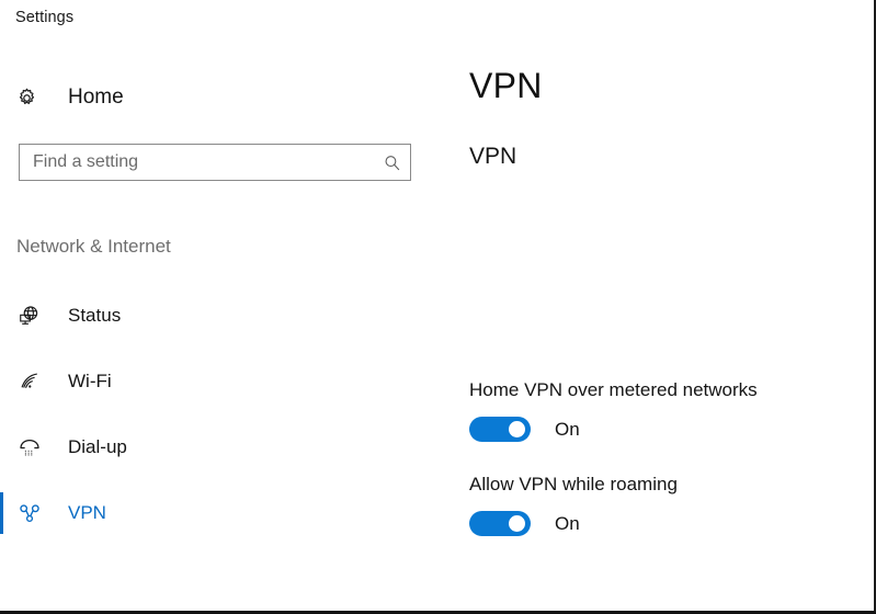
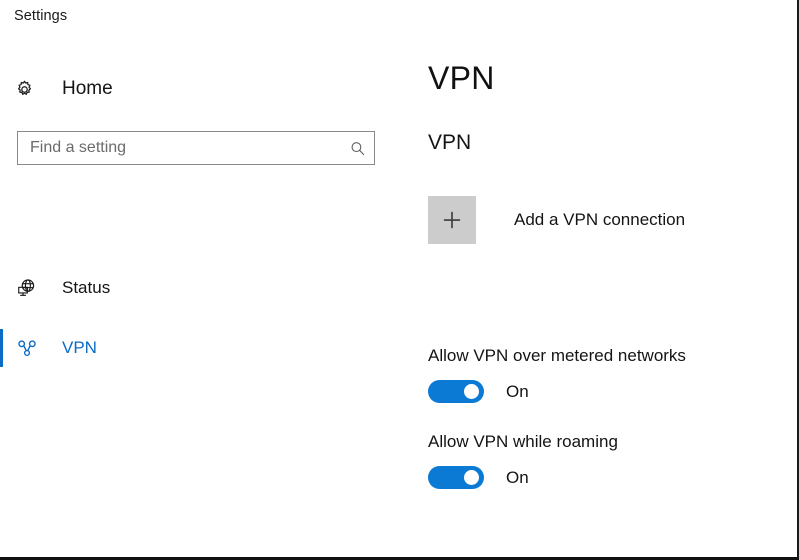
  Settings
  Home
  Find a setting
- Network & Internet
  Status
- Wi-Fi
- Dial-up
  VPN
  VPN
  VPN
+ Add a VPN connection
- Home VPN over metered networks
+ Allow VPN over metered networks
  On
  Allow VPN while roaming
  On
